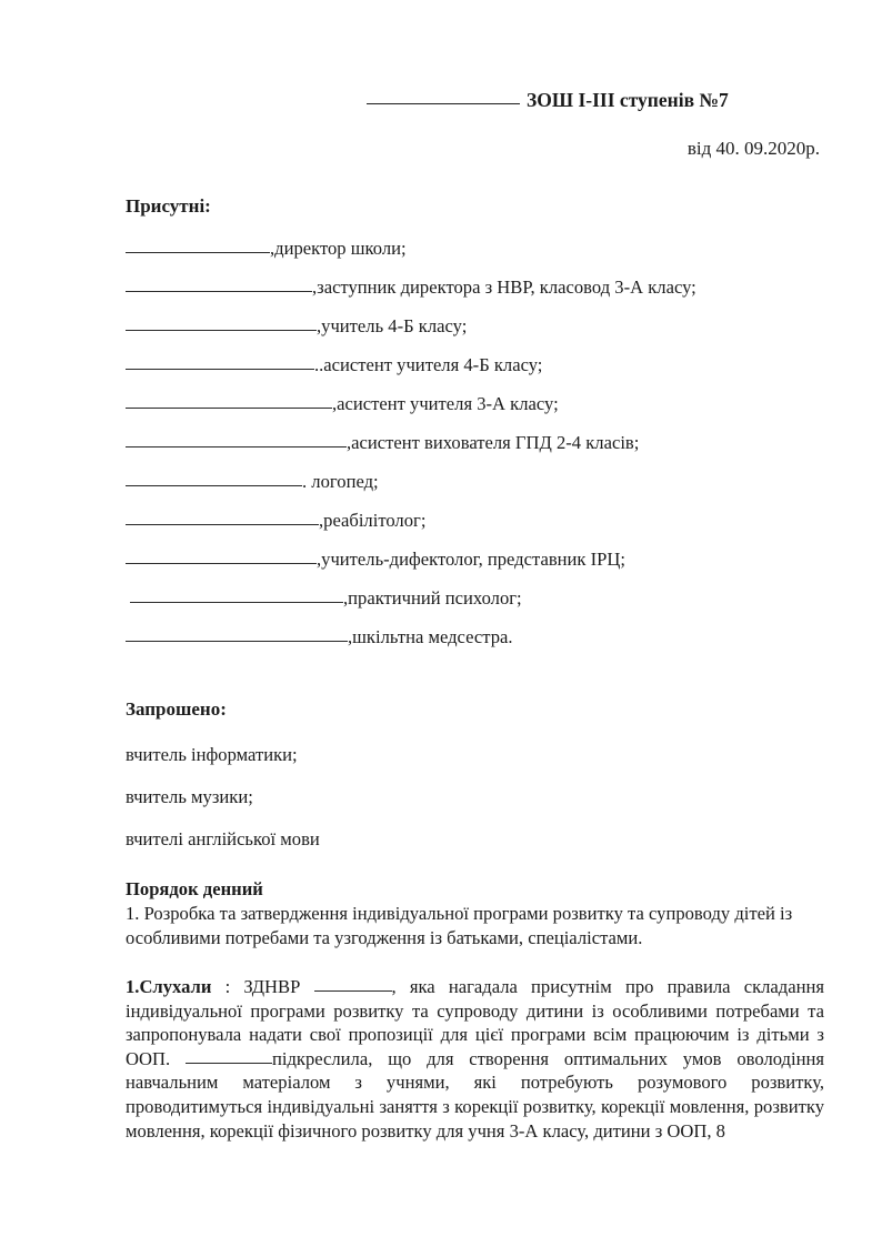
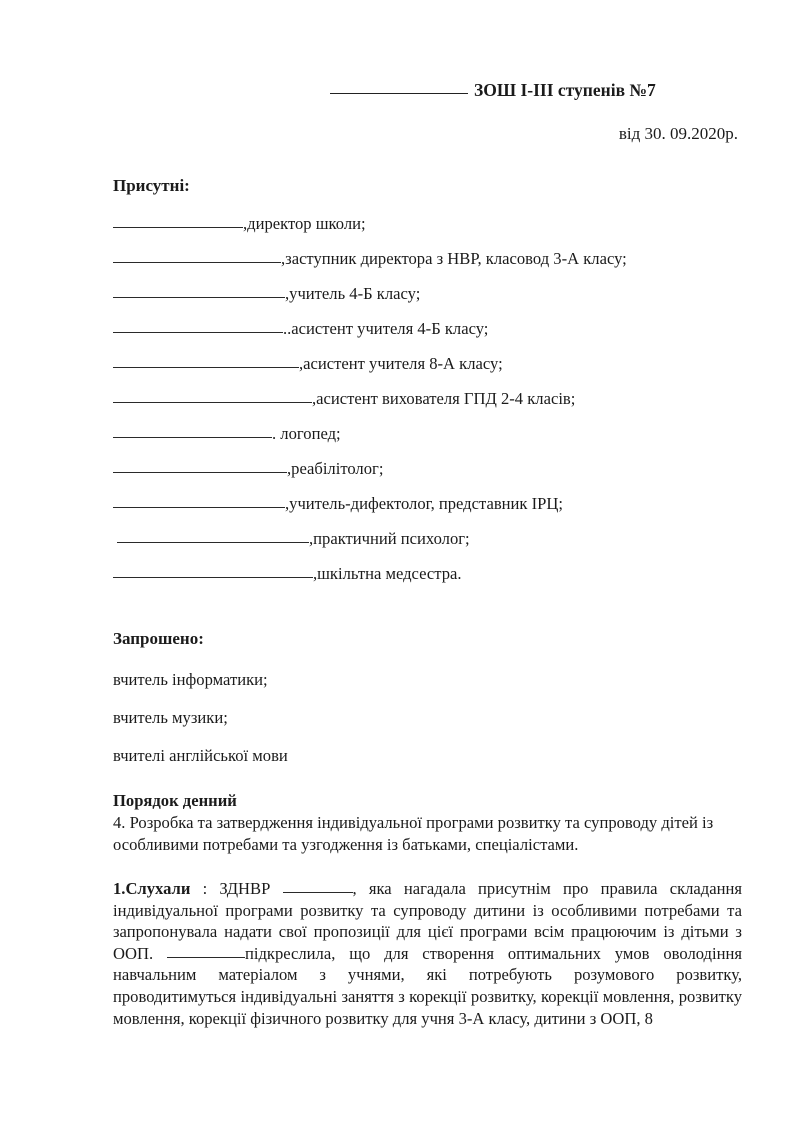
  ЗОШ I-III ступенів №7
- від 40. 09.2020р.
+ від 30. 09.2020р.
  Присутні:
  ,директор школи;
  ,заступник директора з НВР, класовод 3-А класу;
  ,учитель 4-Б класу;
  ..асистент учителя 4-Б класу;
- ,асистент учителя 3-А класу;
+ ,асистент учителя 8-А класу;
  ,асистент вихователя ГПД 2-4 класів;
  . логопед;
  ,реабілітолог;
  ,учитель-дифектолог, представник ІРЦ;
  ,практичний психолог;
  ,шкільтна медсестра.
  Запрошено:
  вчитель інформатики;
  вчитель музики;
  вчителі англійської мови
  Порядок денний
- 1. Розробка та затвердження індивідуальної програми розвитку та супроводу дітей із особливими потребами та узгодження із батьками, спеціалістами.
+ 4. Розробка та затвердження індивідуальної програми розвитку та супроводу дітей із особливими потребами та узгодження із батьками, спеціалістами.
  1.Слухали : ЗДНВР , яка нагадала присутнім про правила складання індивідуальної програми розвитку та супроводу дитини із особливими потребами та запропонувала надати свої пропозиції для цієї програми всім працюючим із дітьми з ООП. підкреслила, що для створення оптимальних умов оволодіння навчальним матеріалом з учнями, які потребують розумового розвитку, проводитимуться індивідуальні заняття з корекції розвитку, корекції мовлення, розвитку мовлення, корекції фізичного розвитку для учня 3-А класу, дитини з ООП, 8
